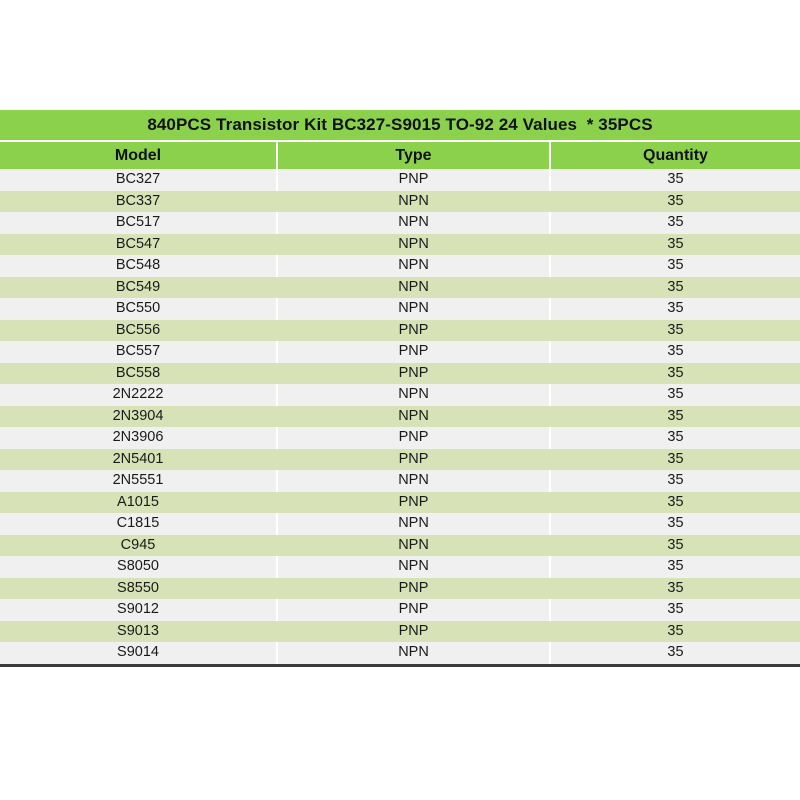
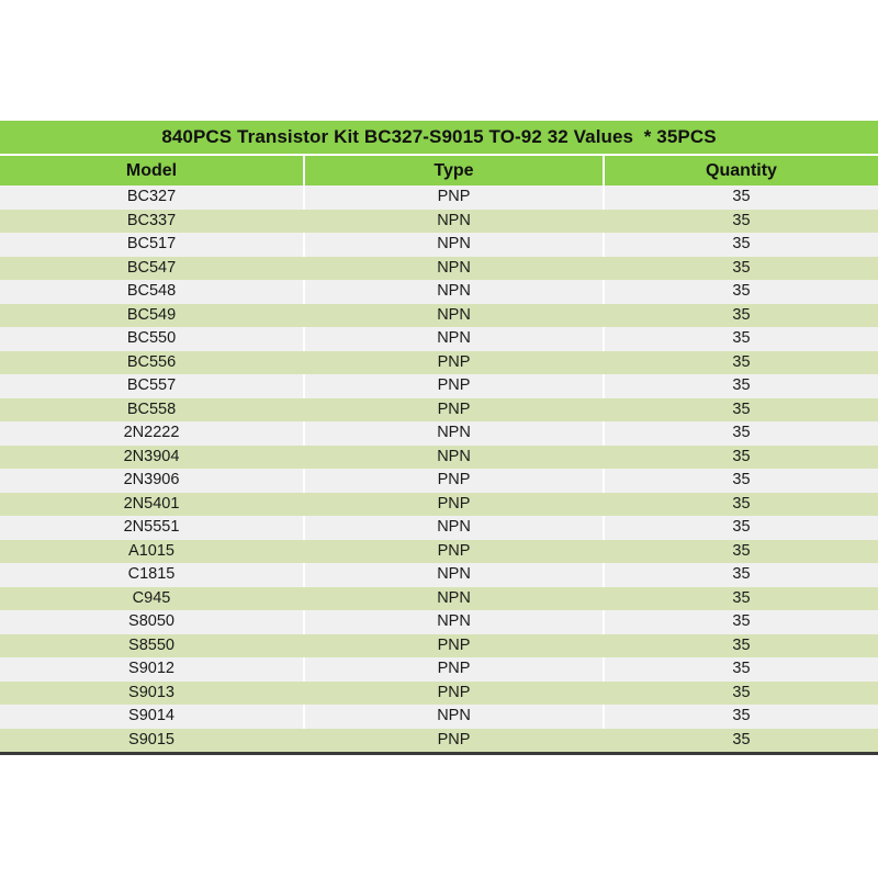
- 840PCS Transistor Kit BC327-S9015 TO-92 24 Values * 35PCS
+ 840PCS Transistor Kit BC327-S9015 TO-92 32 Values * 35PCS
  Model	Type	Quantity
  BC327	PNP	35
  BC337	NPN	35
  BC517	NPN	35
  BC547	NPN	35
  BC548	NPN	35
  BC549	NPN	35
  BC550	NPN	35
  BC556	PNP	35
  BC557	PNP	35
  BC558	PNP	35
  2N2222	NPN	35
  2N3904	NPN	35
  2N3906	PNP	35
  2N5401	PNP	35
  2N5551	NPN	35
  A1015	PNP	35
  C1815	NPN	35
  C945	NPN	35
  S8050	NPN	35
  S8550	PNP	35
  S9012	PNP	35
  S9013	PNP	35
  S9014	NPN	35
+ S9015	PNP	35
